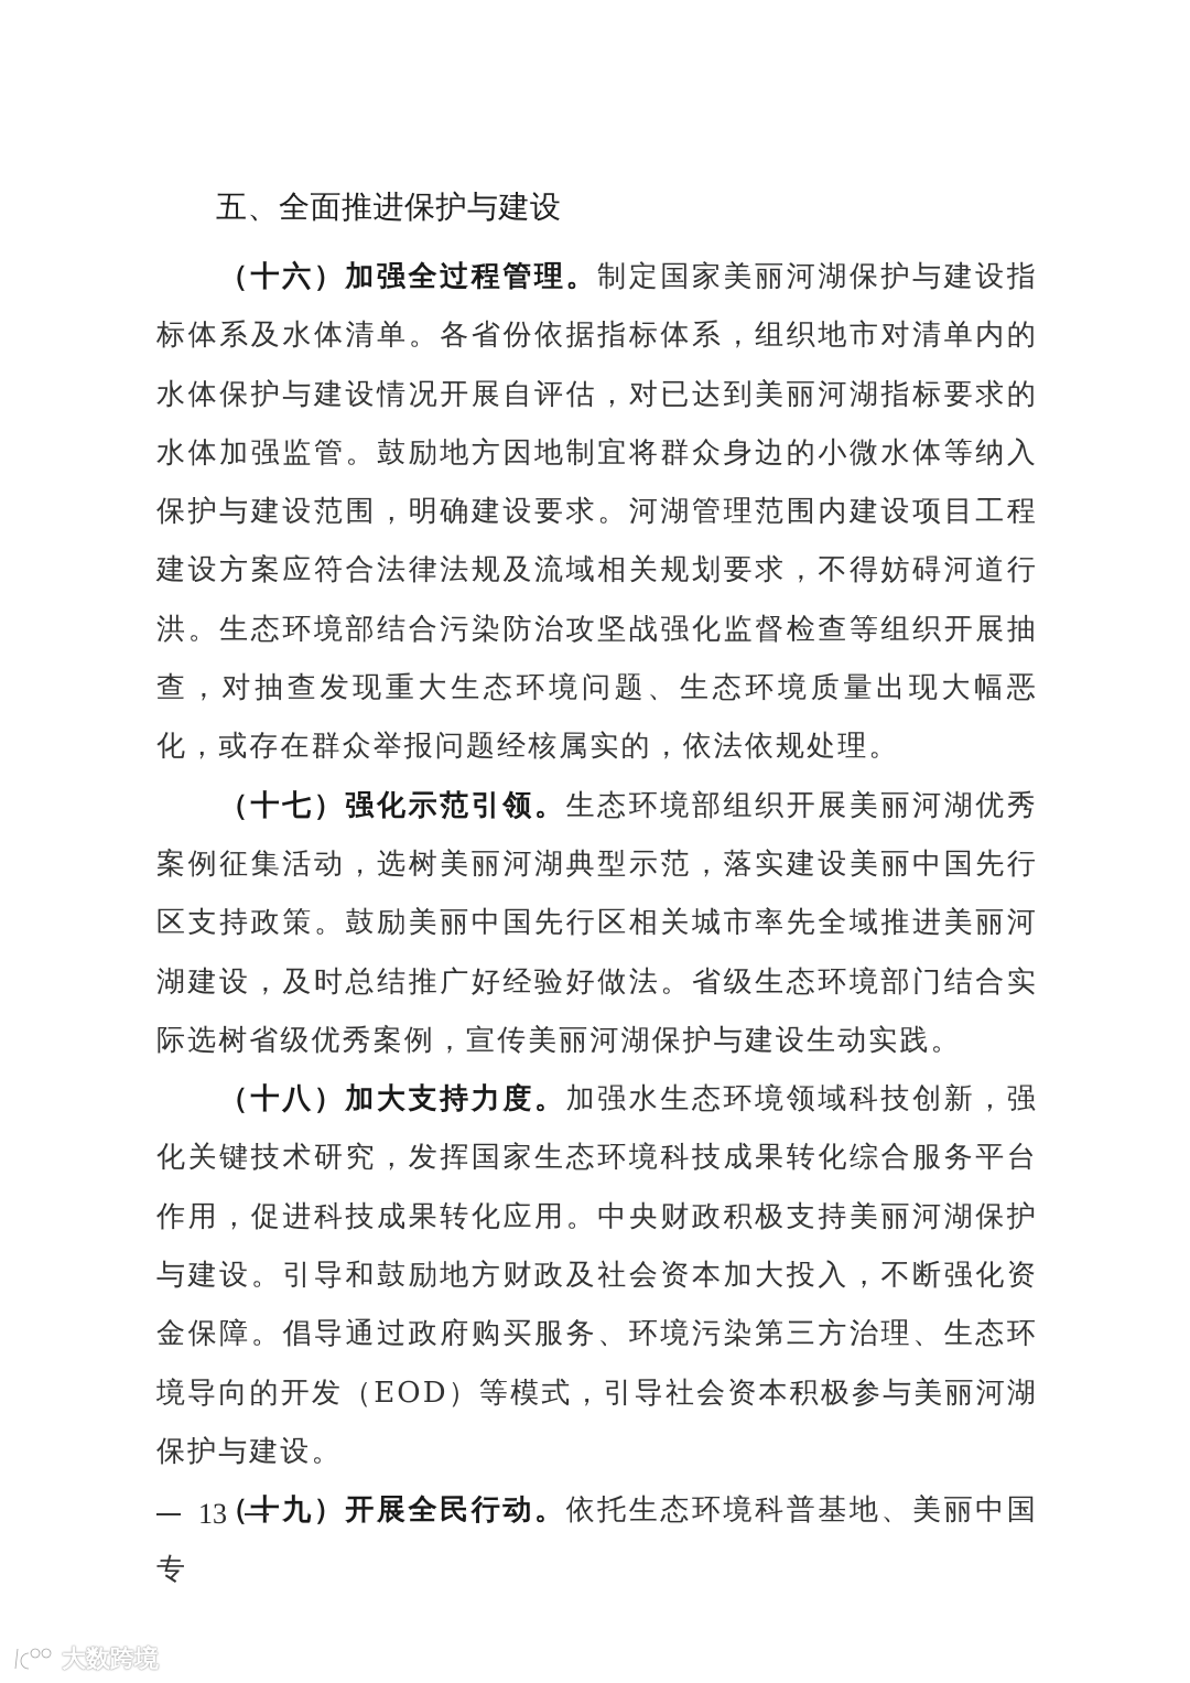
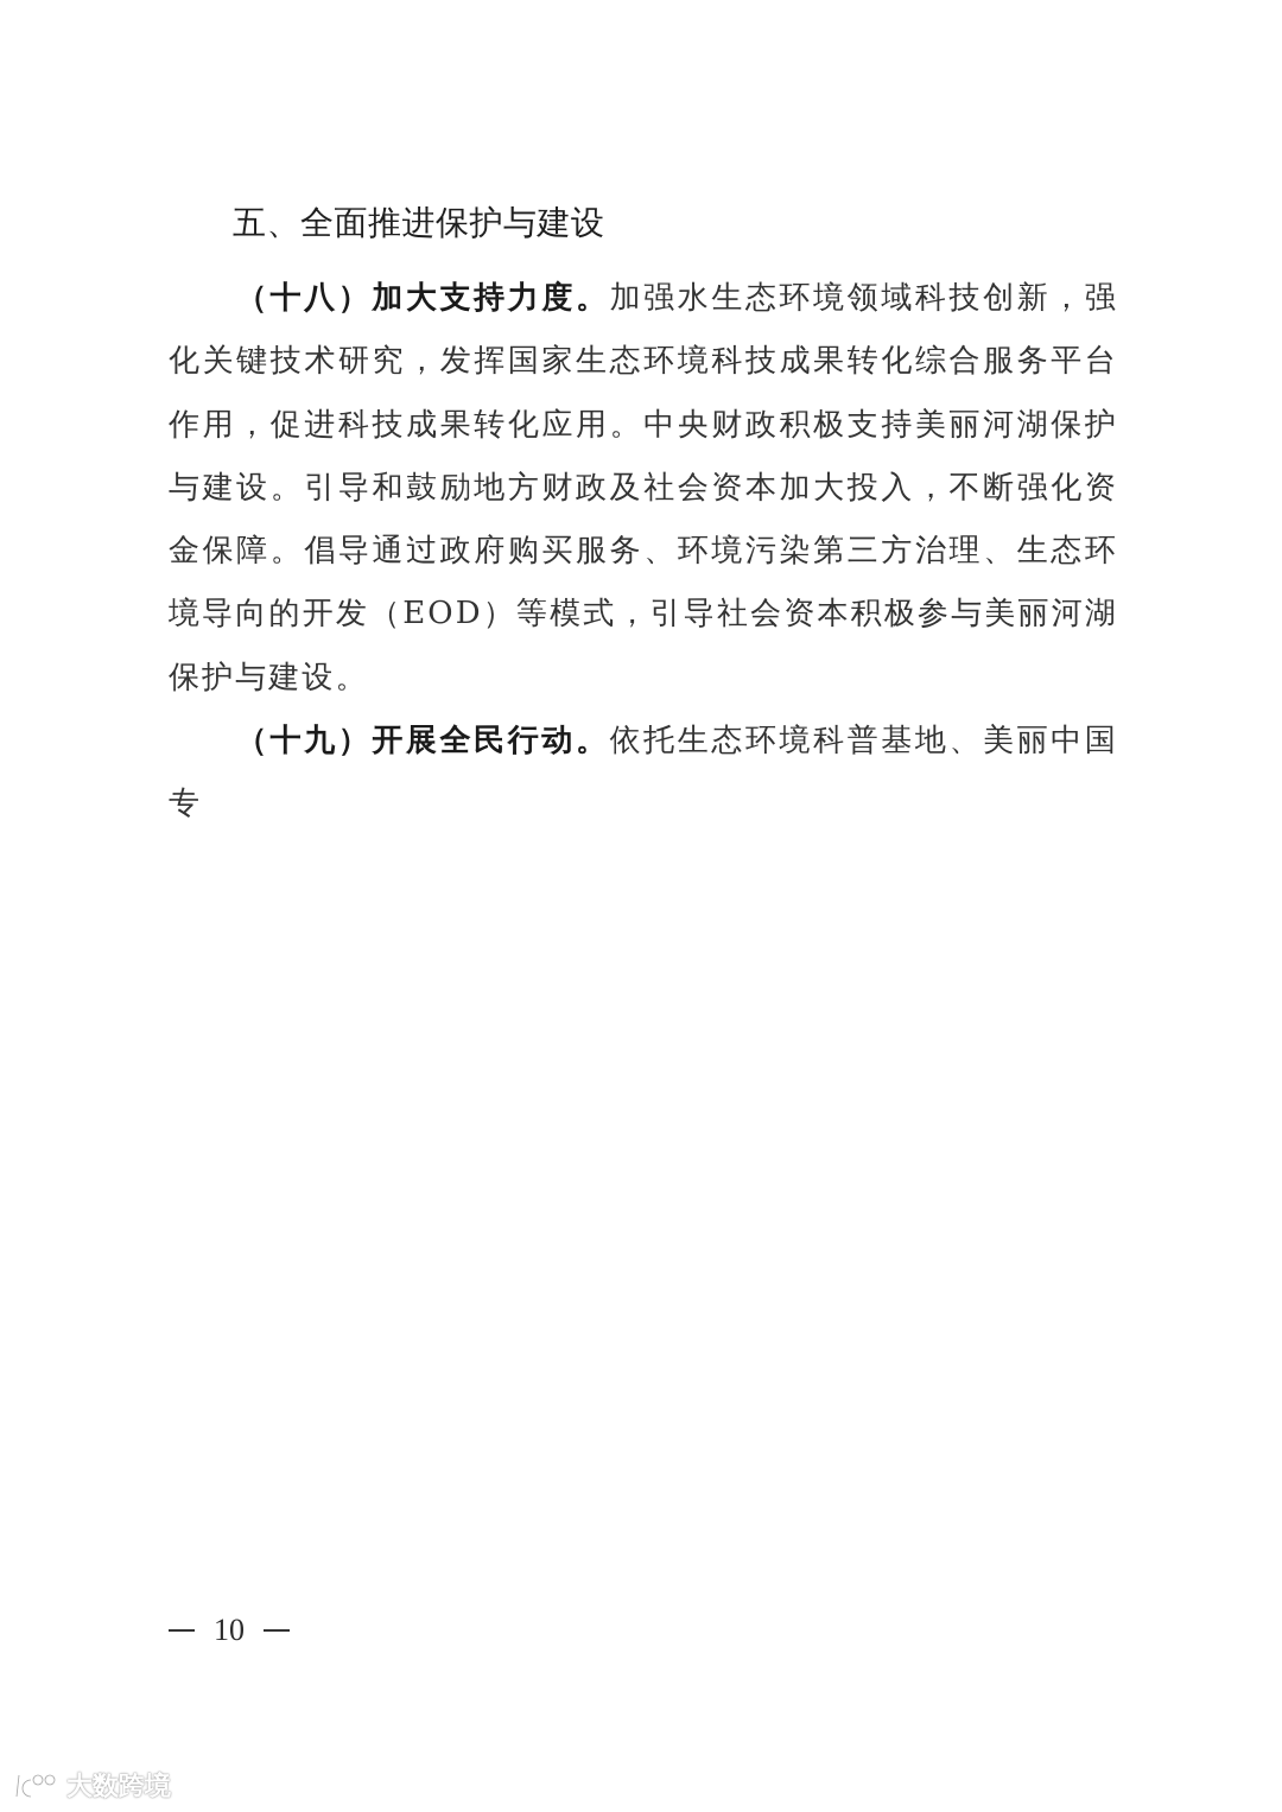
  五、全面推进保护与建设
- （十六）加强全过程管理。制定国家美丽河湖保护与建设指标体系及水体清单。各省份依据指标体系，组织地市对清单内的水体保护与建设情况开展自评估，对已达到美丽河湖指标要求的水体加强监管。鼓励地方因地制宜将群众身边的小微水体等纳入保护与建设范围，明确建设要求。河湖管理范围内建设项目工程建设方案应符合法律法规及流域相关规划要求，不得妨碍河道行洪。生态环境部结合污染防治攻坚战强化监督检查等组织开展抽查，对抽查发现重大生态环境问题、生态环境质量出现大幅恶化，或存在群众举报问题经核属实的，依法依规处理。
- （十七）强化示范引领。生态环境部组织开展美丽河湖优秀案例征集活动，选树美丽河湖典型示范，落实建设美丽中国先行区支持政策。鼓励美丽中国先行区相关城市率先全域推进美丽河湖建设，及时总结推广好经验好做法。省级生态环境部门结合实际选树省级优秀案例，宣传美丽河湖保护与建设生动实践。
  （十八）加大支持力度。加强水生态环境领域科技创新，强化关键技术研究，发挥国家生态环境科技成果转化综合服务平台作用，促进科技成果转化应用。中央财政积极支持美丽河湖保护与建设。引导和鼓励地方财政及社会资本加大投入，不断强化资金保障。倡导通过政府购买服务、环境污染第三方治理、生态环境导向的开发（EOD）等模式，引导社会资本积极参与美丽河湖保护与建设。
  （十九）开展全民行动。依托生态环境科普基地、美丽中国专
- 13
+ 10
  大数跨境
